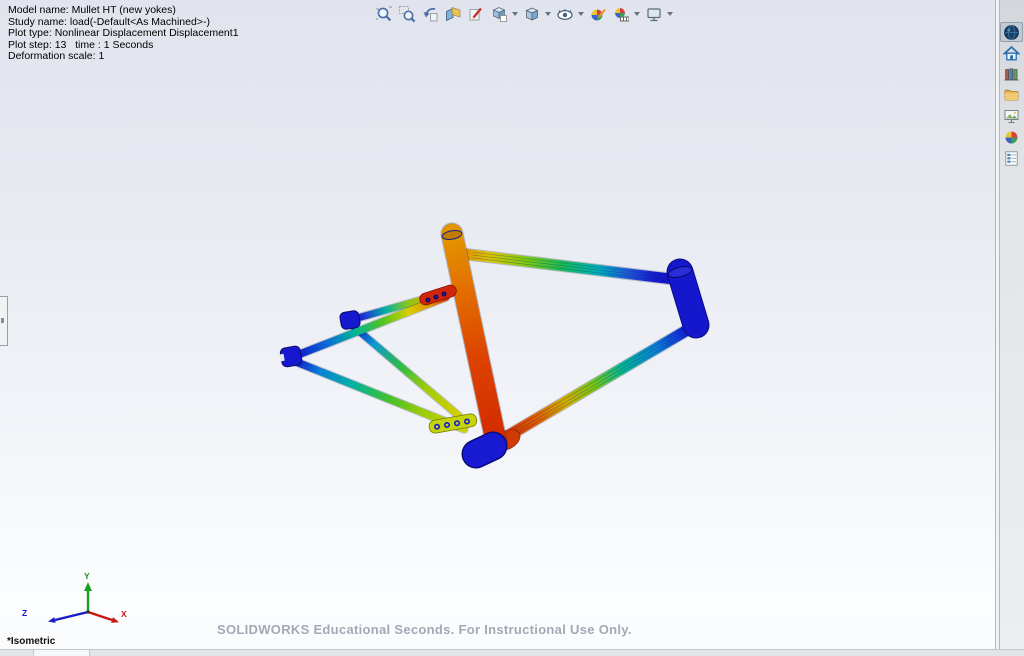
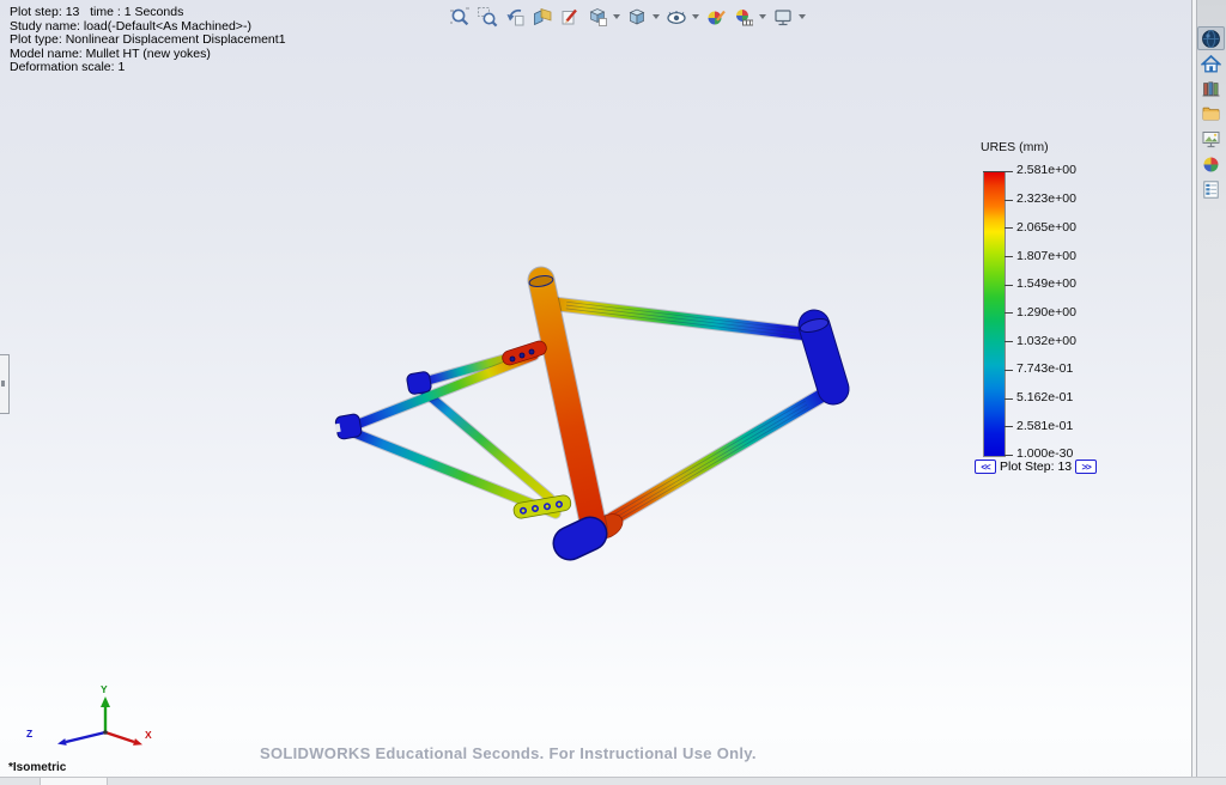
  Y
  X
  Z
- Model name: Mullet HT (new yokes)
+ Plot step: 13 time : 1 Seconds
  Study name: load(-Default<As Machined>-)
  Plot type: Nonlinear Displacement Displacement1
- Plot step: 13 time : 1 Seconds
+ Model name: Mullet HT (new yokes)
  Deformation scale: 1
+ URES (mm)
+ 2.581e+00
+ 2.323e+00
+ 2.065e+00
+ 1.807e+00
+ 1.549e+00
+ 1.290e+00
+ 1.032e+00
+ 7.743e-01
+ 5.162e-01
+ 2.581e-01
+ 1.000e-30
+ <<
+ Plot Step: 13
+ >>
  SOLIDWORKS Educational Seconds. For Instructional Use Only.
  *Isometric
